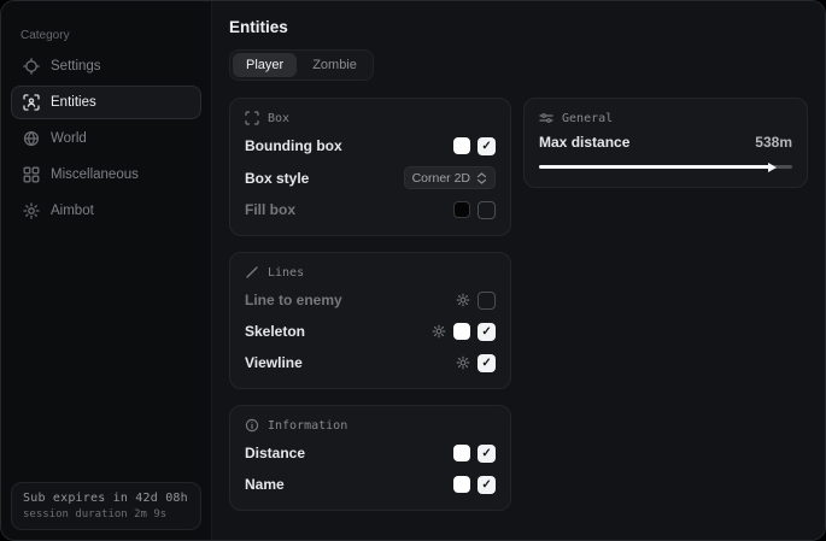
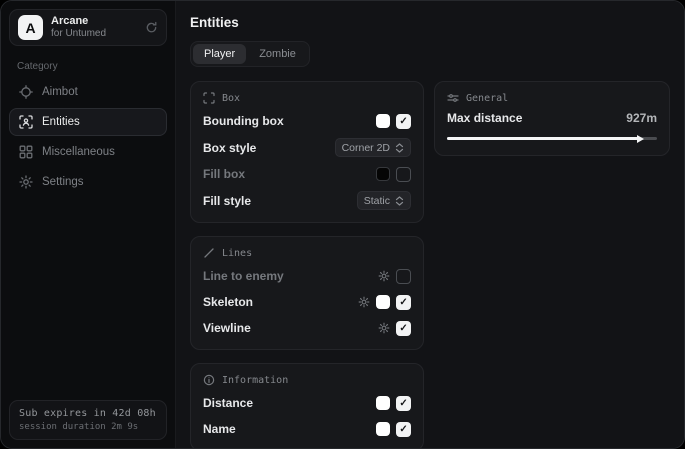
+ A
+ Arcane
+ for Untumed
  Category
- Settings
+ Aimbot
  Entities
- World
  Miscellaneous
- Aimbot
+ Settings
  Sub expires in 42d 08h
  session duration 2m 9s
  Entities
  Player
  Zombie
  Box
  Bounding box
  ✓
  Box style
  Corner 2D
  Fill box
+ Fill style
+ Static
  Lines
  Line to enemy
  Skeleton
  ✓
  Viewline
  ✓
  Information
  Distance
  ✓
  Name
  ✓
  General
  Max distance
- 538m
+ 927m
